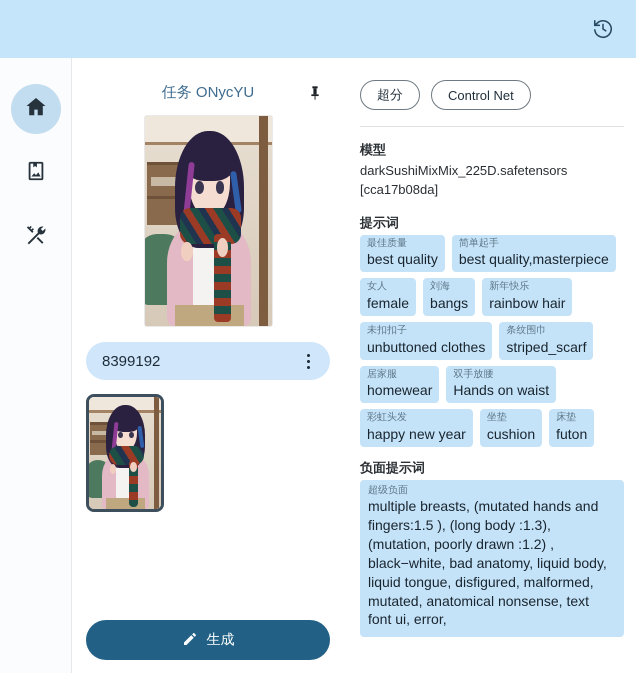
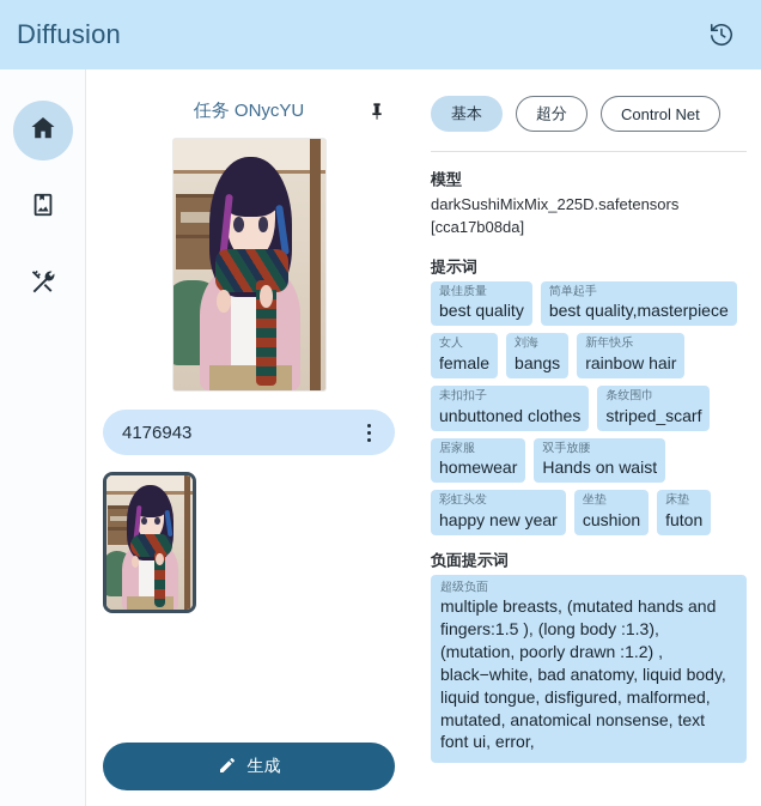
+ Diffusion
  任务 ONycYU
- 8399192
+ 4176943
  生成
+ 基本
  超分
  Control Net
  模型
  darkSushiMixMix_225D.safetensors [cca17b08da]
  提示词
  最佳质量
  best quality
  简单起手
  best quality,masterpiece
  女人
  female
  刘海
  bangs
  新年快乐
  rainbow hair
  未扣扣子
  unbuttoned clothes
  条纹围巾
  striped_scarf
  居家服
  homewear
  双手放腰
  Hands on waist
  彩虹头发
  happy new year
  坐垫
  cushion
  床垫
  futon
  负面提示词
  超级负面
  multiple breasts, (mutated hands and fingers:1.5 ), (long body :1.3), (mutation, poorly drawn :1.2) , black−white, bad anatomy, liquid body, liquid tongue, disfigured, malformed, mutated, anatomical nonsense, text font ui, error,
